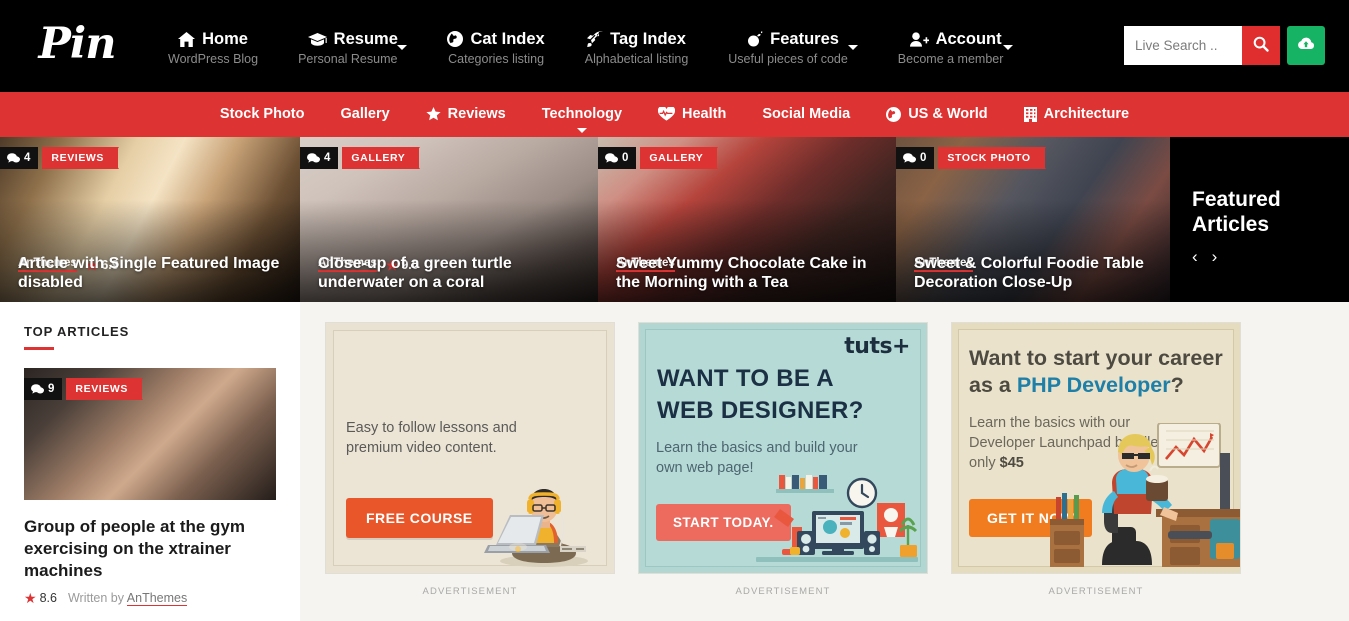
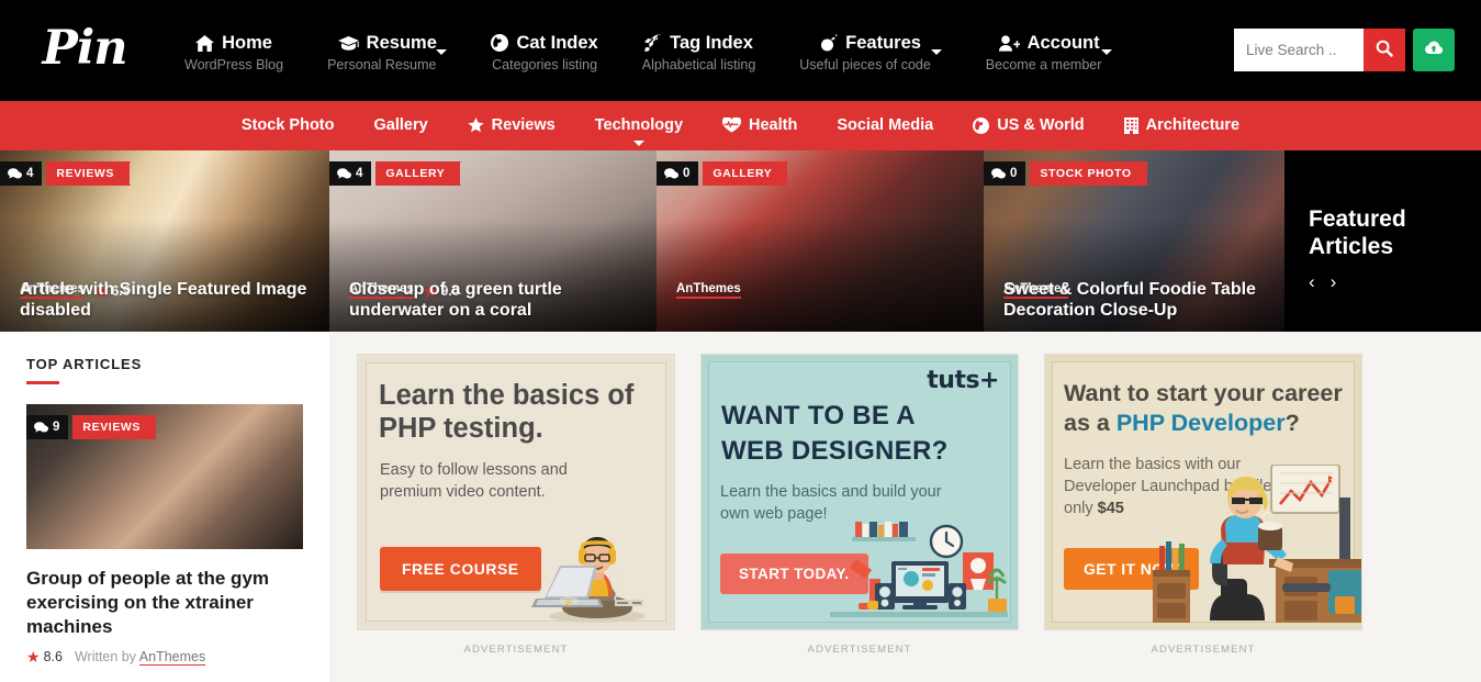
  Pin
  Home
  WordPress Blog
  Resume
  Personal Resume
  Cat Index
  Categories listing
  Tag Index
  Alphabetical listing
  Features
  Useful pieces of code
  Account
  Become a member
  Live Search ..
  Stock Photo
  Gallery
  Reviews
  Technology
  Health
  Social Media
  US & World
  Architecture
  4
  REVIEWS
  AnThemes
  ★
  6.9
  Article with Single Featured Image disabled
  4
  GALLERY
  AnThemes
  ★
  9.0
  Close-up of a green turtle underwater on a coral
  0
  GALLERY
  AnThemes
- Sweet Yummy Chocolate Cake in the Morning with a Tea
  0
  STOCK PHOTO
  AnThemes
  Sweet & Colorful Foodie Table Decoration Close-Up
  Featured Articles
  ‹
  ›
  TOP ARTICLES
  9
  REVIEWS
  Group of people at the gym exercising on the xtrainer machines
  ★
  8.6
  Written by AnThemes
+ Learn the basics of PHP testing.
  Easy to follow lessons and premium video content.
  FREE COURSE
  ADVERTISEMENT
  tuts+
  WANT TO BE A WEB DESIGNER?
  Learn the basics and build your own web page!
  START TODAY.
  ADVERTISEMENT
  Want to start your career as a PHP Developer?
  Learn the basics with our Developer Launchpad be only $45
  GET IT NOW
  ADVERTISEMENT
